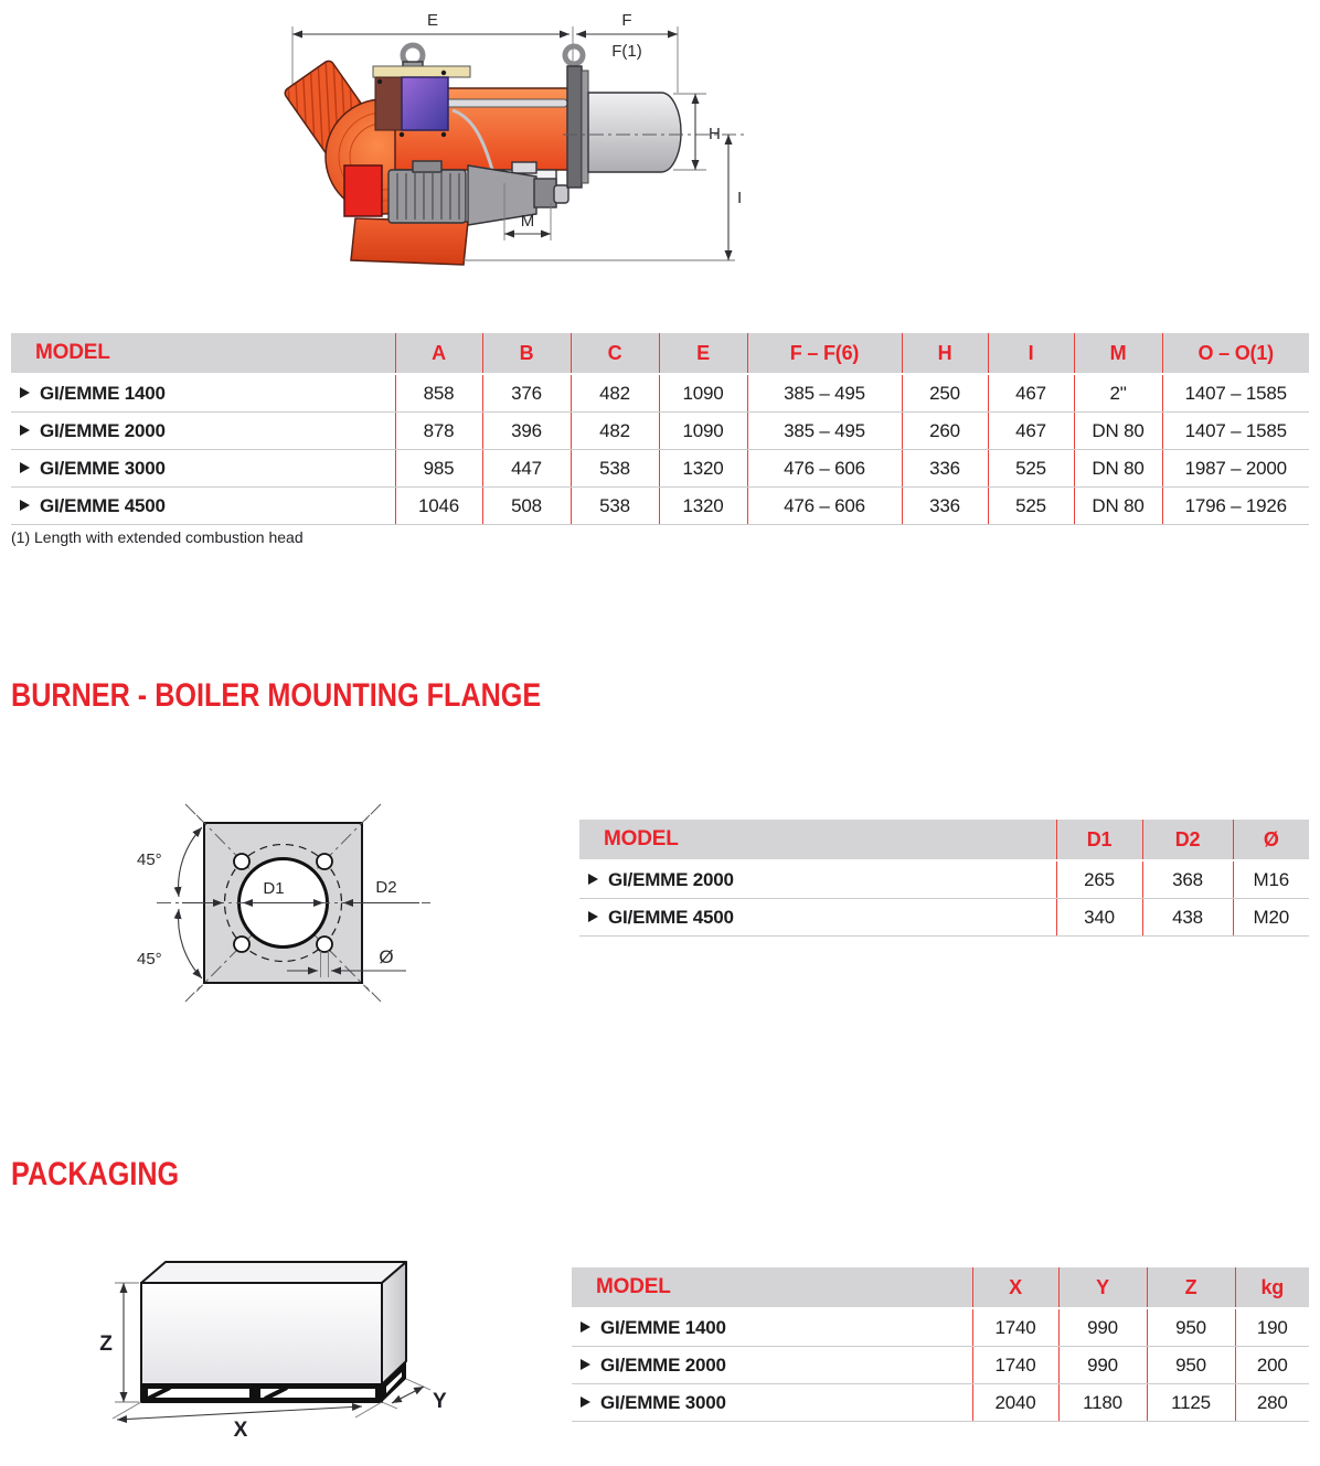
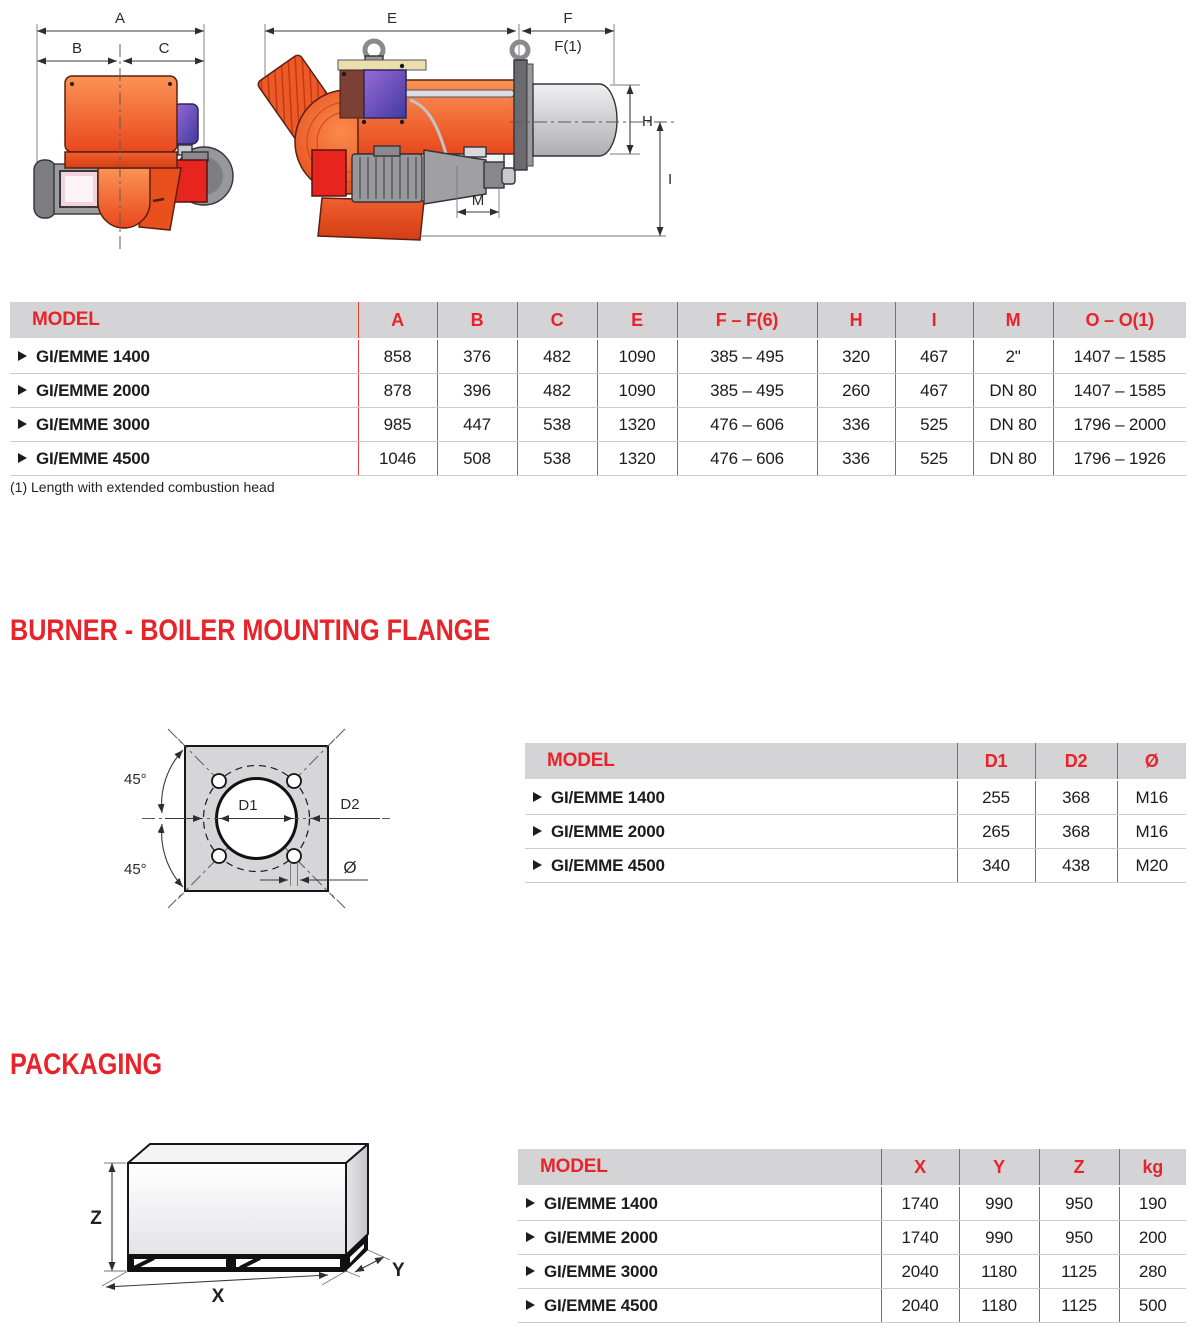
+ A
+ B
+ C
  E
  F
  F(1)
  H
  I
  M
  MODEL	A	B	C	E	F – F(6)	H	I	M	O – O(1)
- GI/EMME 1400	858	376	482	1090	385 – 495	250	467	2"	1407 – 1585
+ GI/EMME 1400	858	376	482	1090	385 – 495	320	467	2"	1407 – 1585
  GI/EMME 2000	878	396	482	1090	385 – 495	260	467	DN 80	1407 – 1585
- GI/EMME 3000	985	447	538	1320	476 – 606	336	525	DN 80	1987 – 2000
+ GI/EMME 3000	985	447	538	1320	476 – 606	336	525	DN 80	1796 – 2000
  GI/EMME 4500	1046	508	538	1320	476 – 606	336	525	DN 80	1796 – 1926
  (1) Length with extended combustion head
  BURNER - BOILER MOUNTING FLANGE
  D1
  D2
  45°
  45°
  Ø
  MODEL	D1	D2	Ø
+ GI/EMME 1400	255	368	M16
  GI/EMME 2000	265	368	M16
  GI/EMME 4500	340	438	M20
  PACKAGING
  Z
  X
  Y
  MODEL	X	Y	Z	kg
  GI/EMME 1400	1740	990	950	190
  GI/EMME 2000	1740	990	950	200
  GI/EMME 3000	2040	1180	1125	280
+ GI/EMME 4500	2040	1180	1125	500
